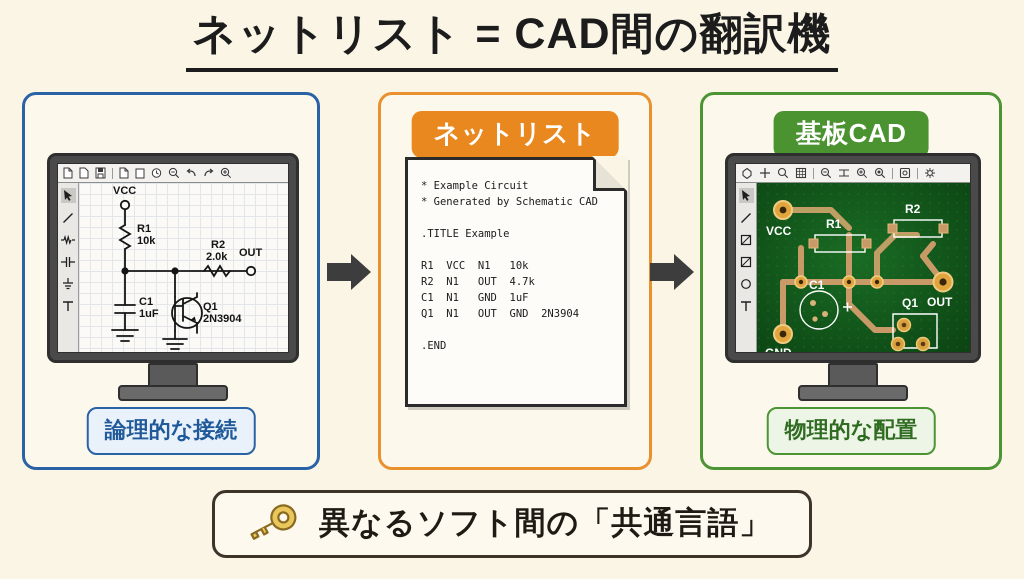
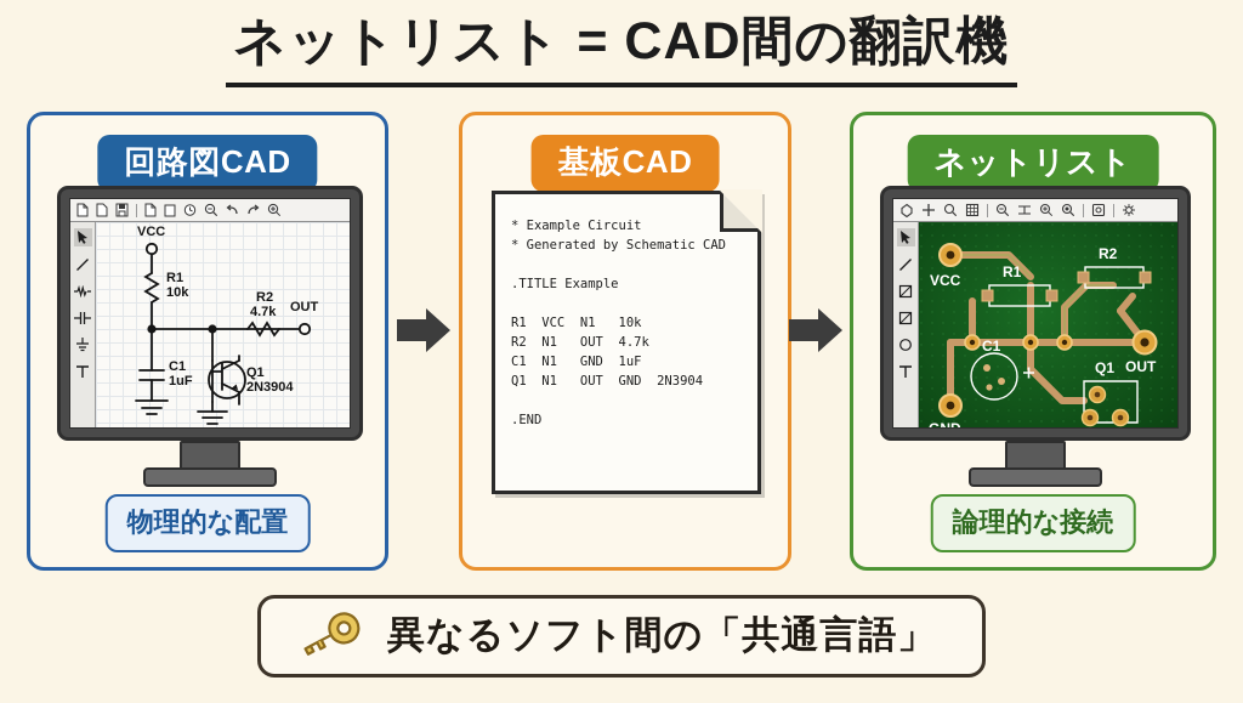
  ネットリスト = CAD間の翻訳機
+ 回路図CAD
  VCC
  R1
  10k
  R2
- 2.0k
+ 4.7k
  OUT
  C1
  1uF
  Q1
  2N3904
- 論理的な接続
+ 物理的な配置
- ネットリスト
+ 基板CAD
  * Example Circuit
  * Generated by Schematic CAD
  .TITLE Example
  R1 VCC N1 10k
  R2 N1 OUT 4.7k
  C1 N1 GND 1uF
  Q1 N1 OUT GND 2N3904
  .END
- 基板CAD
+ ネットリスト
  VCC
  OUT
  R1
  R2
  C1
  Q1
- 物理的な配置
+ 論理的な接続
  異なるソフト間の「共通言語」
